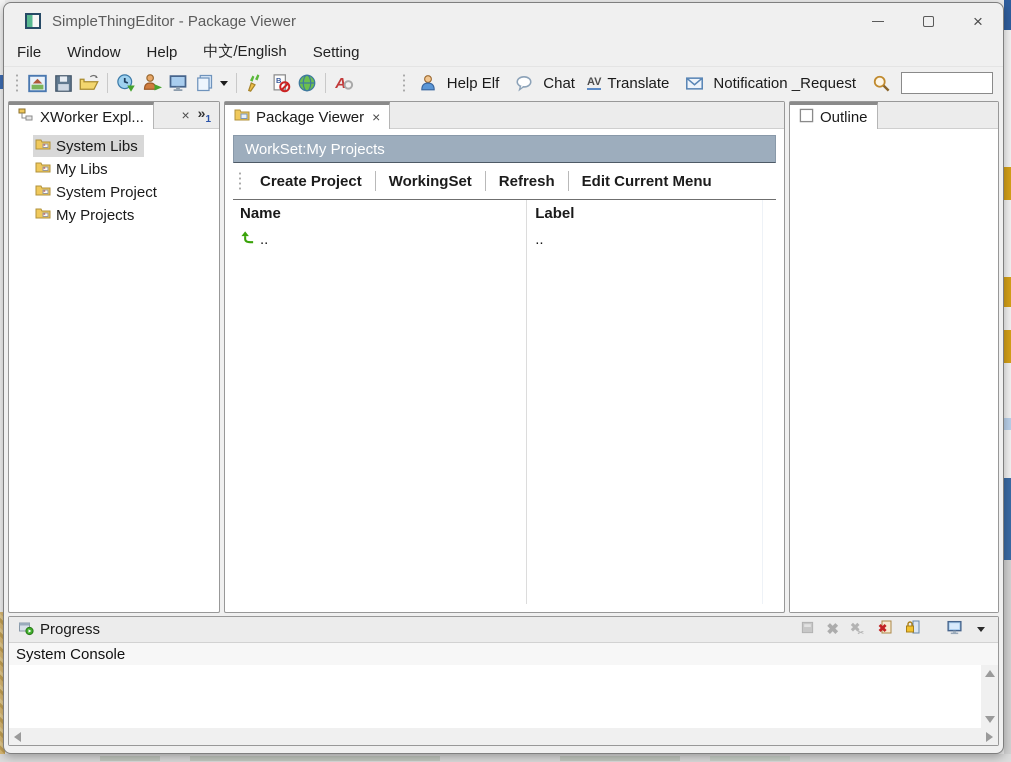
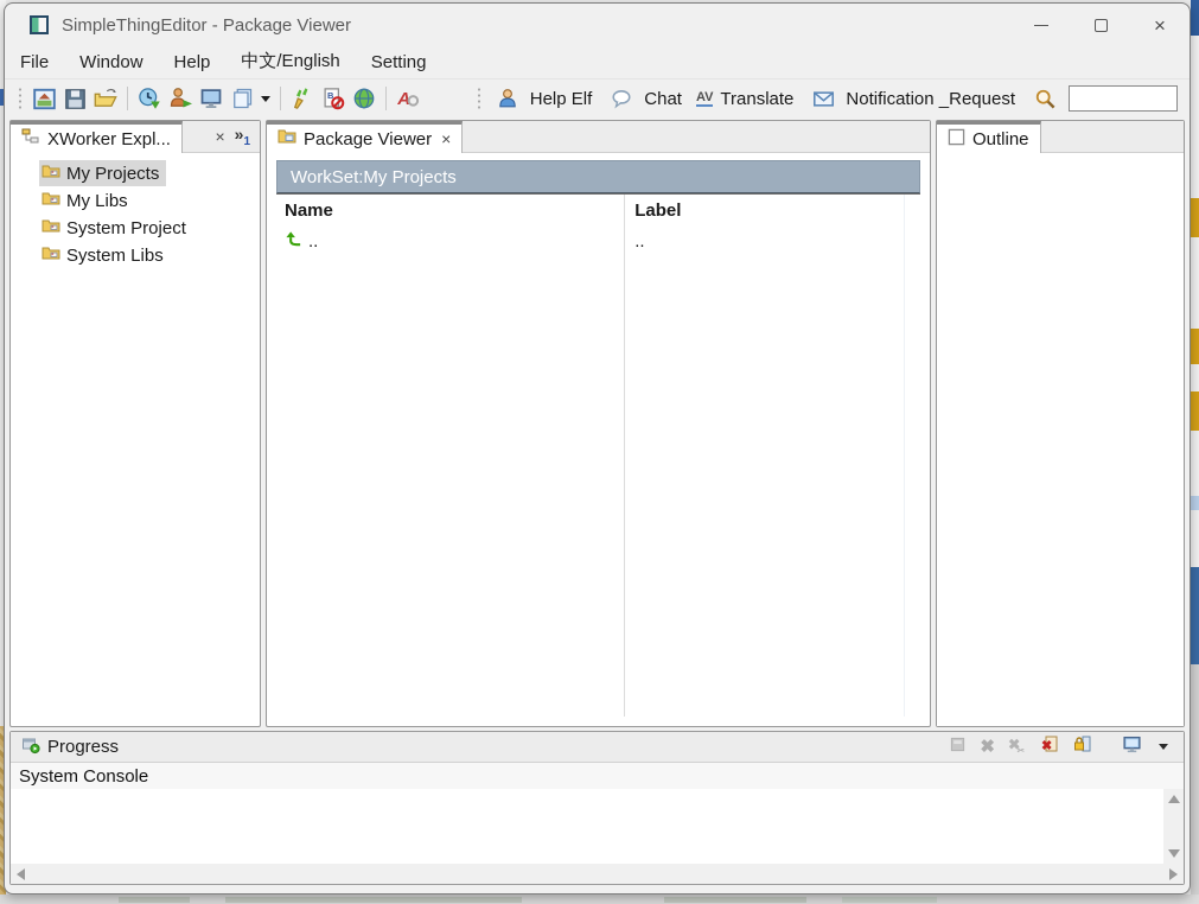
  SimpleThingEditor - Package Viewer
  ×
  File
  Window
  Help
  中文/English
  Setting
  B
  A
  Help Elf
  Chat
  AV
  Translate
  Notification _Request
  XWorker Expl...
  ×
  »1
- System Libs
+ My Projects
  My Libs
  System Project
- My Projects
+ System Libs
  Package Viewer
  ×
  WorkSet:My Projects
- Create Project
- WorkingSet
- Refresh
- Edit Current Menu
  Name
  Label
  ..
  ..
  Outline
  Progress
  ✖
  ✖
  ✂
  ✖
  System Console
